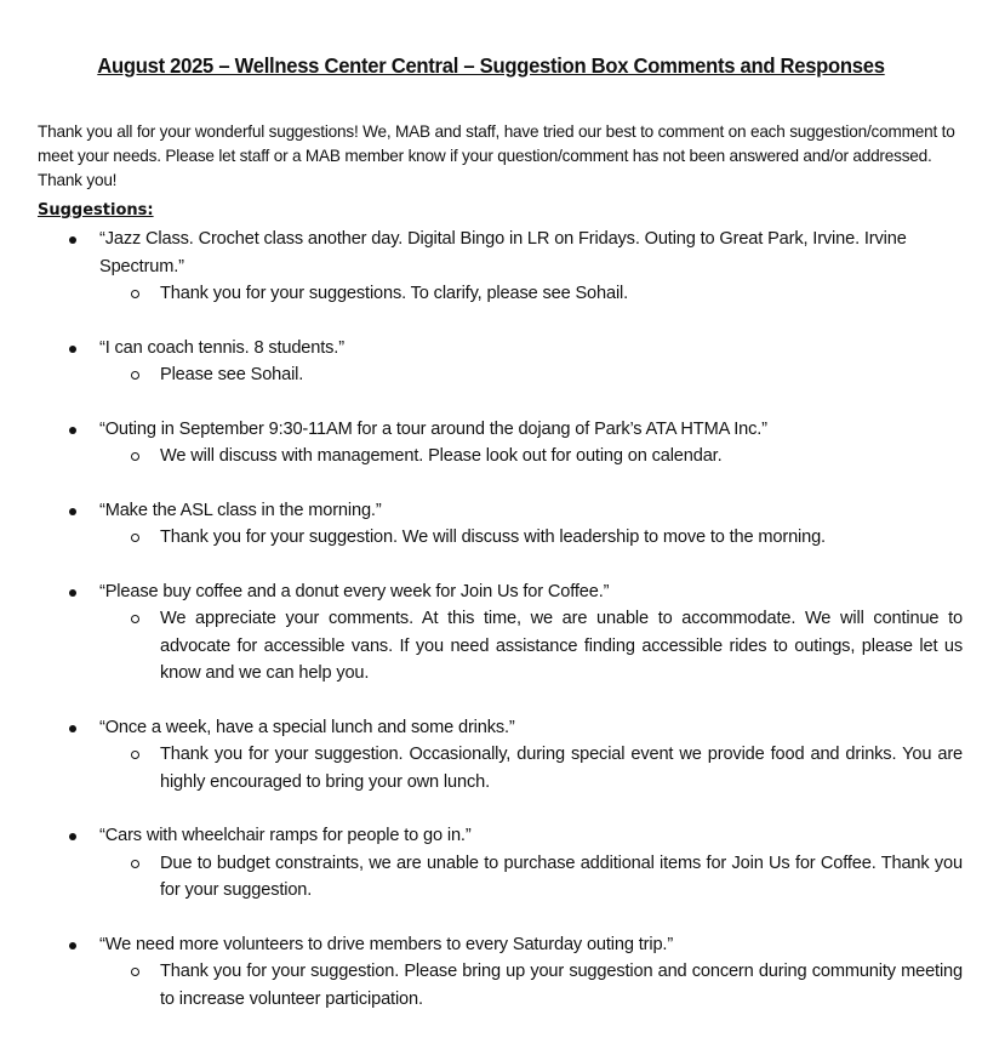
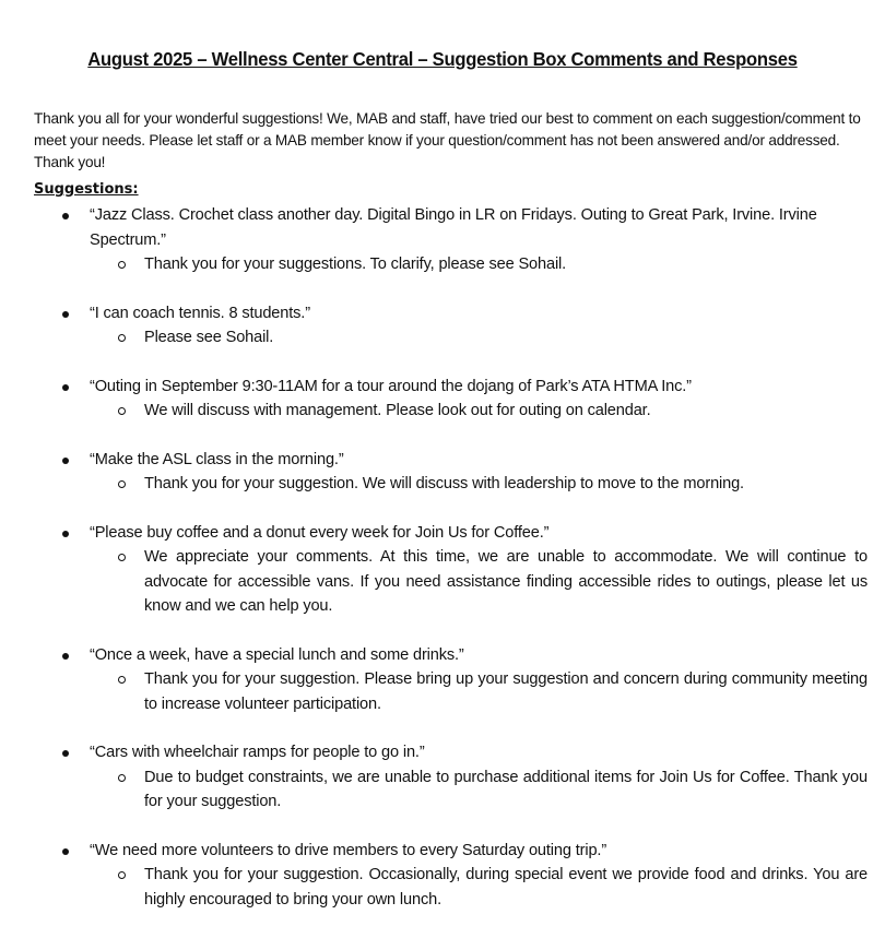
  August 2025 – Wellness Center Central – Suggestion Box Comments and Responses
  Thank you all for your wonderful suggestions! We, MAB and staff, have tried our best to comment on each suggestion/comment to meet your needs. Please let staff or a MAB member know if your question/comment has not been answered and/or addressed. Thank you!
  Suggestions:
  “Jazz Class. Crochet class another day. Digital Bingo in LR on Fridays. Outing to Great Park, Irvine. Irvine Spectrum.”
  Thank you for your suggestions. To clarify, please see Sohail.
  “I can coach tennis. 8 students.”
  Please see Sohail.
  “Outing in September 9:30-11AM for a tour around the dojang of Park’s ATA HTMA Inc.”
  We will discuss with management. Please look out for outing on calendar.
  “Make the ASL class in the morning.”
  Thank you for your suggestion. We will discuss with leadership to move to the morning.
  “Please buy coffee and a donut every week for Join Us for Coffee.”
  We appreciate your comments. At this time, we are unable to accommodate. We will continue to advocate for accessible vans. If you need assistance finding accessible rides to outings, please let us know and we can help you.
  “Once a week, have a special lunch and some drinks.”
- Thank you for your suggestion. Occasionally, during special event we provide food and drinks. You are highly encouraged to bring your own lunch.
+ Thank you for your suggestion. Please bring up your suggestion and concern during community meeting to increase volunteer participation.
  “Cars with wheelchair ramps for people to go in.”
  Due to budget constraints, we are unable to purchase additional items for Join Us for Coffee. Thank you for your suggestion.
  “We need more volunteers to drive members to every Saturday outing trip.”
- Thank you for your suggestion. Please bring up your suggestion and concern during community meeting to increase volunteer participation.
+ Thank you for your suggestion. Occasionally, during special event we provide food and drinks. You are highly encouraged to bring your own lunch.
